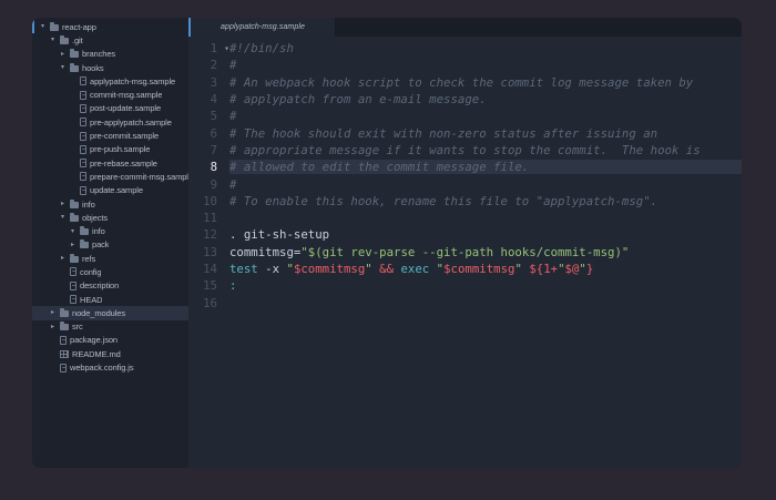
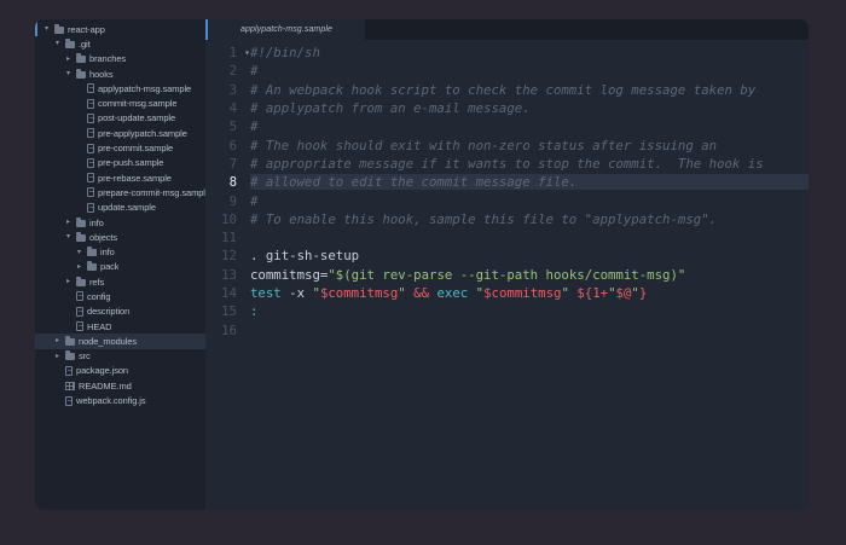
  react-app
  .git
  branches
  hooks
  applypatch-msg.sample
  commit-msg.sample
  post-update.sample
  pre-applypatch.sample
  pre-commit.sample
  pre-push.sample
  pre-rebase.sample
  prepare-commit-msg.sampl
  update.sample
  info
  objects
  info
  pack
  refs
  config
  description
  HEAD
  node_modules
  src
  package.json
  README.md
  webpack.config.js
  1
  #!/bin/sh
  2
  #
  3
  # An webpack hook script to check the commit log message taken by
  4
  # applypatch from an e-mail message.
  5
  #
  6
  # The hook should exit with non-zero status after issuing an
  7
  # appropriate message if it wants to stop the commit. The hook is
  8
  # allowed to edit the commit message file.
  9
  #
  10
- # To enable this hook, rename this file to "applypatch-msg".
+ # To enable this hook, sample this file to "applypatch-msg".
  11
  12
  . git-sh-setup
  13
  commitmsg="$(git rev-parse --git-path hooks/commit-msg)"
  14
  test -x "$commitmsg" && exec "$commitmsg" ${1+"$@"}
  15
  :
  16
